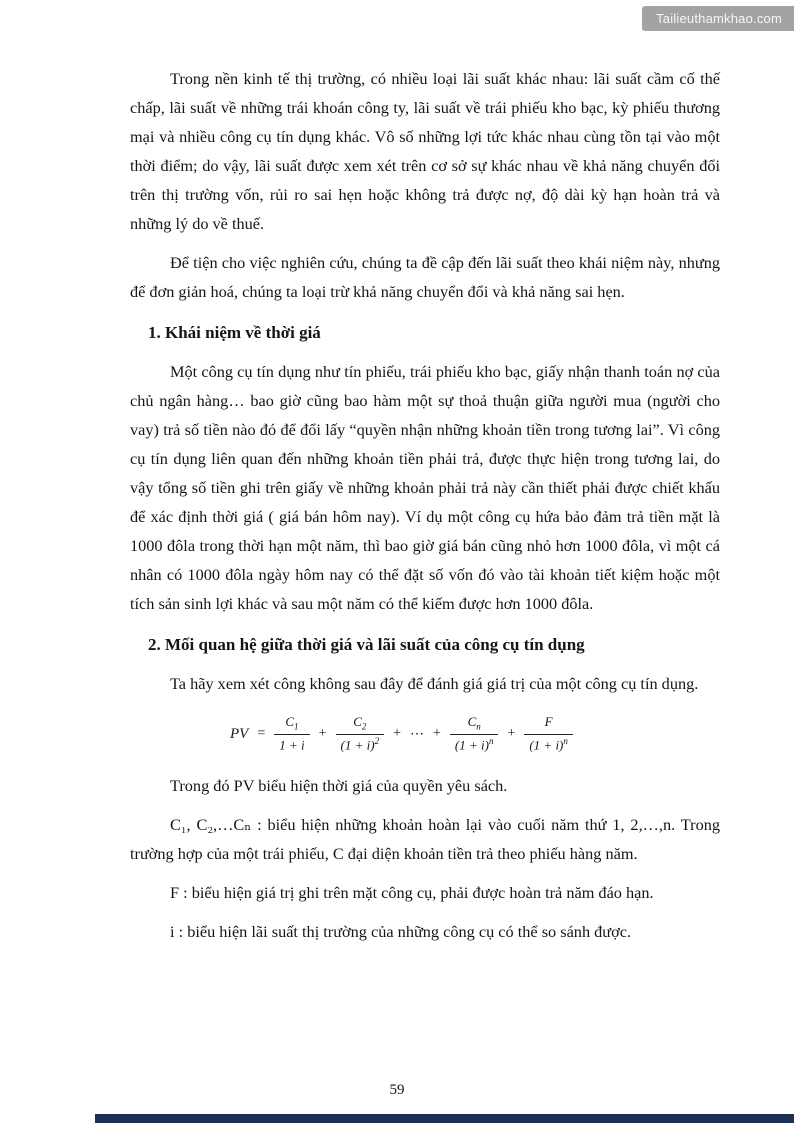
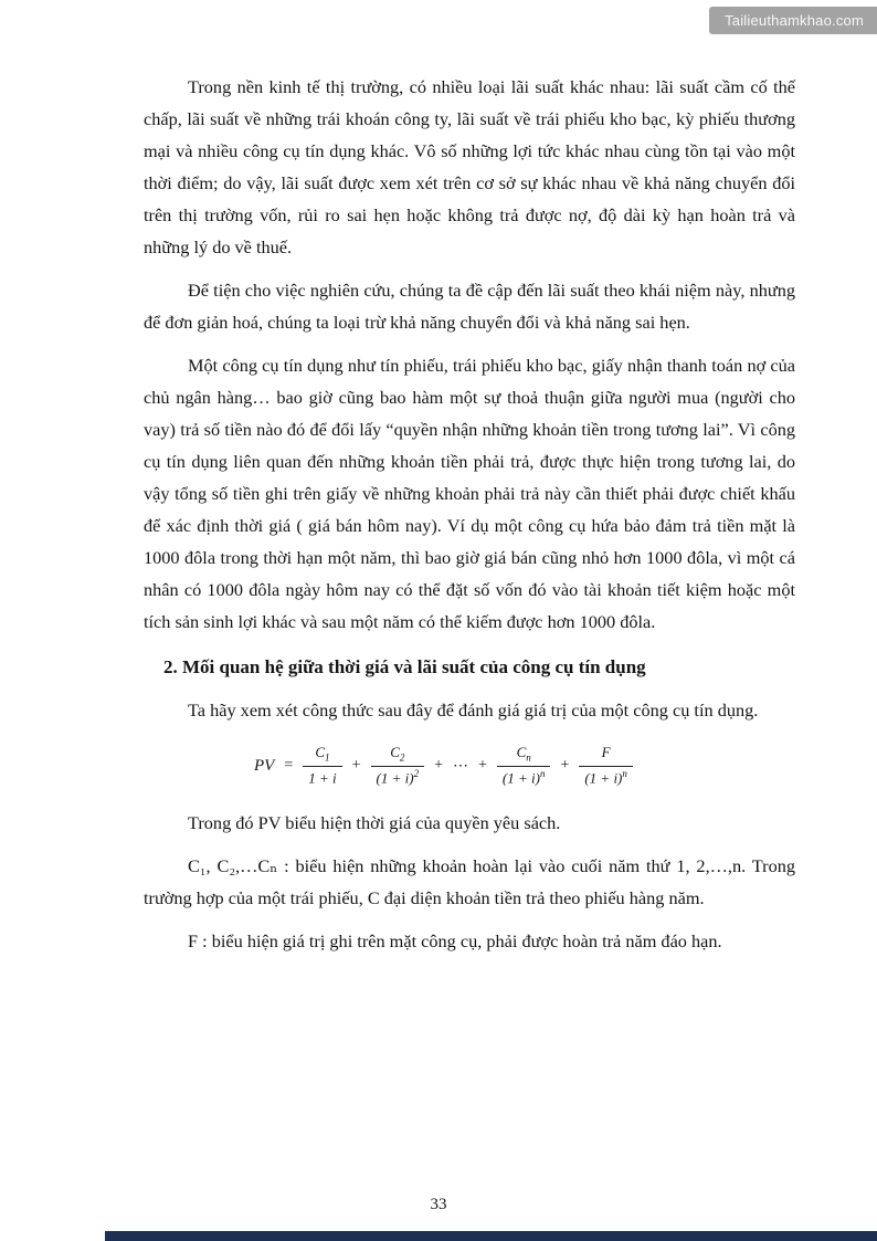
  Tailieuthamkhao.com
  Trong nền kinh tế thị trường, có nhiều loại lãi suất khác nhau: lãi suất cầm cố thế chấp, lãi suất về những trái khoán công ty, lãi suất về trái phiếu kho bạc, kỳ phiếu thương mại và nhiều công cụ tín dụng khác. Vô số những lợi tức khác nhau cùng tồn tại vào một thời điểm; do vậy, lãi suất được xem xét trên cơ sở sự khác nhau về khả năng chuyển đổi trên thị trường vốn, rủi ro sai hẹn hoặc không trả được nợ, độ dài kỳ hạn hoàn trả và những lý do về thuế.
  Để tiện cho việc nghiên cứu, chúng ta đề cập đến lãi suất theo khái niệm này, nhưng để đơn giản hoá, chúng ta loại trừ khả năng chuyển đổi và khả năng sai hẹn.
- 1. Khái niệm về thời giá
  Một công cụ tín dụng như tín phiếu, trái phiếu kho bạc, giấy nhận thanh toán nợ của chủ ngân hàng… bao giờ cũng bao hàm một sự thoả thuận giữa người mua (người cho vay) trả số tiền nào đó để đổi lấy “quyền nhận những khoản tiền trong tương lai”. Vì công cụ tín dụng liên quan đến những khoản tiền phải trả, được thực hiện trong tương lai, do vậy tổng số tiền ghi trên giấy về những khoản phải trả này cần thiết phải được chiết khấu để xác định thời giá ( giá bán hôm nay). Ví dụ một công cụ hứa bảo đảm trả tiền mặt là 1000 đôla trong thời hạn một năm, thì bao giờ giá bán cũng nhỏ hơn 1000 đôla, vì một cá nhân có 1000 đôla ngày hôm nay có thể đặt số vốn đó vào tài khoản tiết kiệm hoặc một tích sản sinh lợi khác và sau một năm có thể kiếm được hơn 1000 đôla.
  2. Mối quan hệ giữa thời giá và lãi suất của công cụ tín dụng
- Ta hãy xem xét công không sau đây để đánh giá giá trị của một công cụ tín dụng.
+ Ta hãy xem xét công thức sau đây để đánh giá giá trị của một công cụ tín dụng.
  PV
  =
  C1
  1 + i
  +
  C2
  (1 + i)2
  +
  ⋯
  +
  Cn
  (1 + i)n
  +
  F
  (1 + i)n
  Trong đó PV biểu hiện thời giá của quyền yêu sách.
  C₁, C₂,…Cₙ : biểu hiện những khoản hoàn lại vào cuối năm thứ 1, 2,…,n. Trong trường hợp của một trái phiếu, C đại diện khoản tiền trả theo phiếu hàng năm.
  F : biểu hiện giá trị ghi trên mặt công cụ, phải được hoàn trả năm đáo hạn.
- i : biểu hiện lãi suất thị trường của những công cụ có thể so sánh được.
- 59
+ 33
